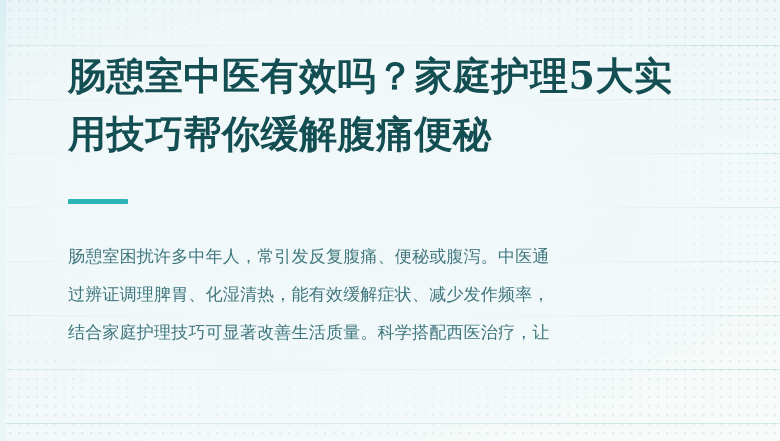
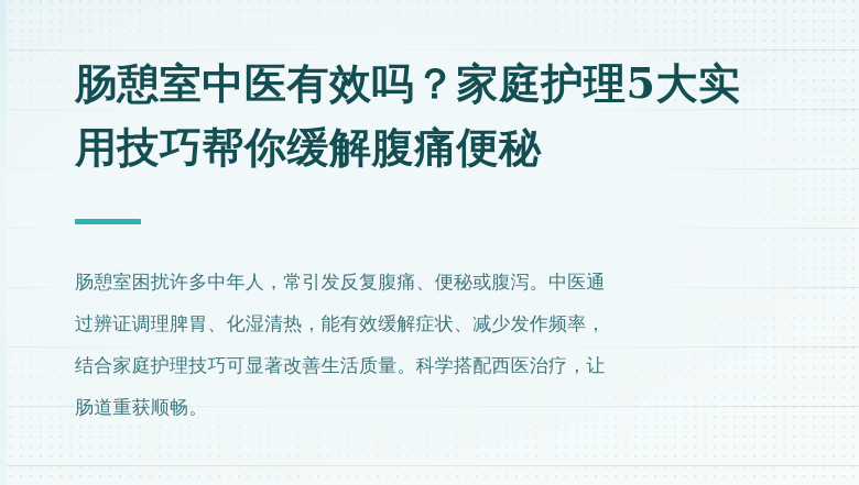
  肠憩室中医有效吗？家庭护理5大实
  用技巧帮你缓解腹痛便秘
  肠憩室困扰许多中年人，常引发反复腹痛、便秘或腹泻。中医通
  过辨证调理脾胃、化湿清热，能有效缓解症状、减少发作频率，
  结合家庭护理技巧可显著改善生活质量。科学搭配西医治疗，让
+ 肠道重获顺畅。
